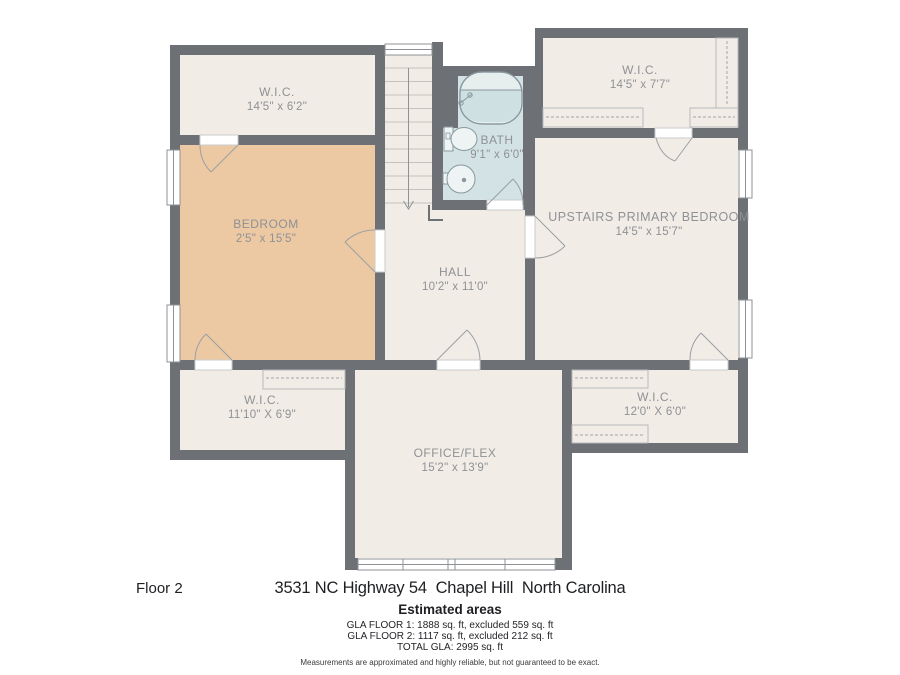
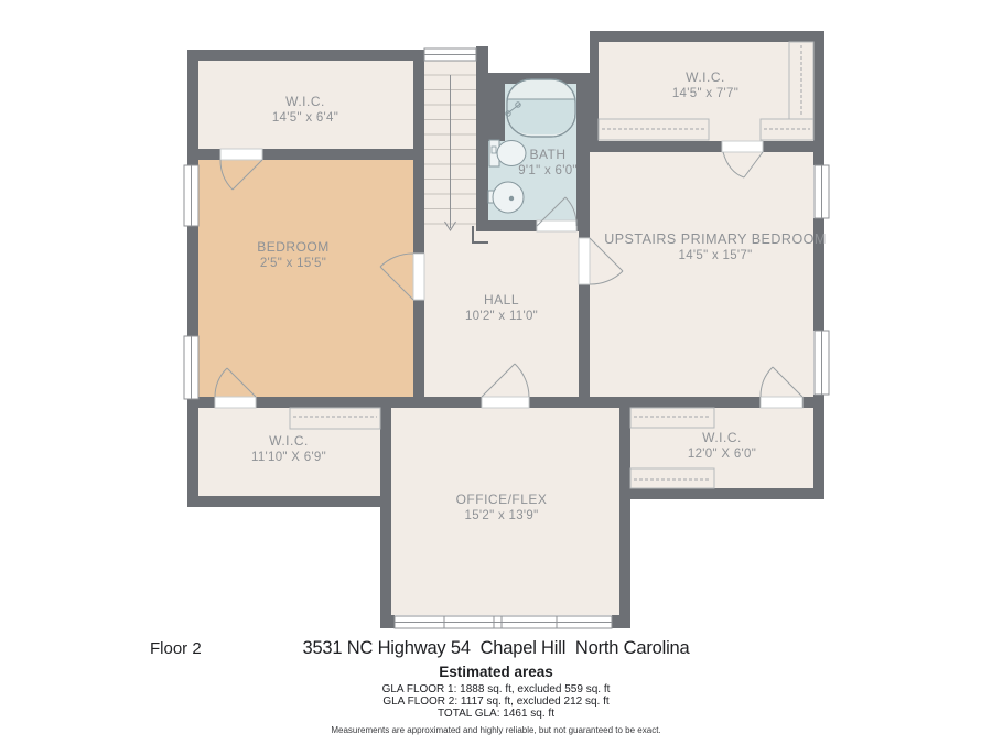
  W.I.C.
- 14'5" x 6'2"
+ 14'5" x 6'4"
  BATH
  9'1" x 6'0"
  W.I.C.
  14'5" x 7'7"
  BEDROOM
  2'5" x 15'5"
  UPSTAIRS PRIMARY BEDROOM
  14'5" x 15'7"
  HALL
  10'2" x 11'0"
  W.I.C.
  11'10" X 6'9"
  W.I.C.
  12'0" X 6'0"
  OFFICE/FLEX
  15'2" x 13'9"
  Floor 2
  3531 NC Highway 54 Chapel Hill North Carolina
  Estimated areas
  GLA FLOOR 1: 1888 sq. ft, excluded 559 sq. ft
  GLA FLOOR 2: 1117 sq. ft, excluded 212 sq. ft
- TOTAL GLA: 2995 sq. ft
+ TOTAL GLA: 1461 sq. ft
  Measurements are approximated and highly reliable, but not guaranteed to be exact.
